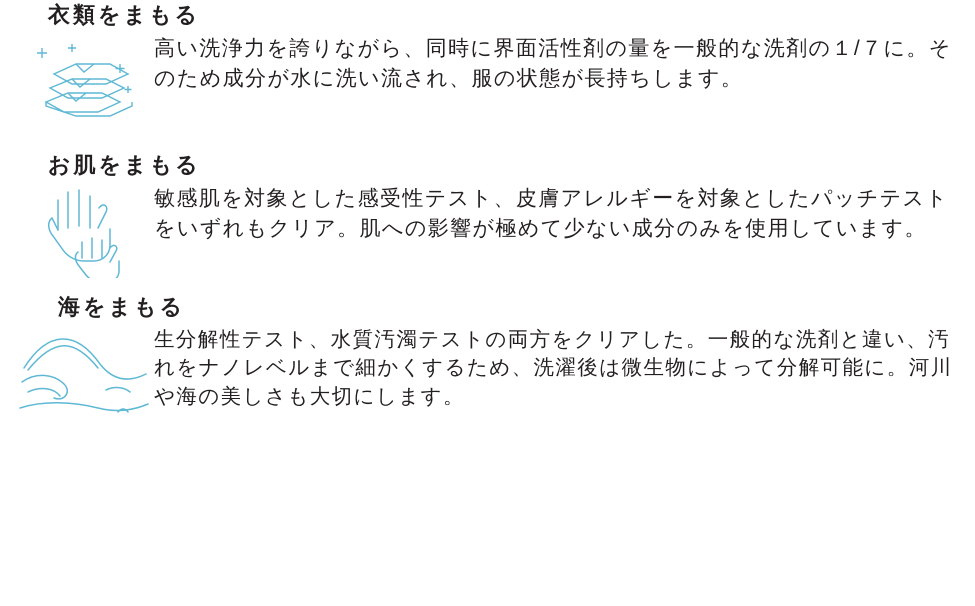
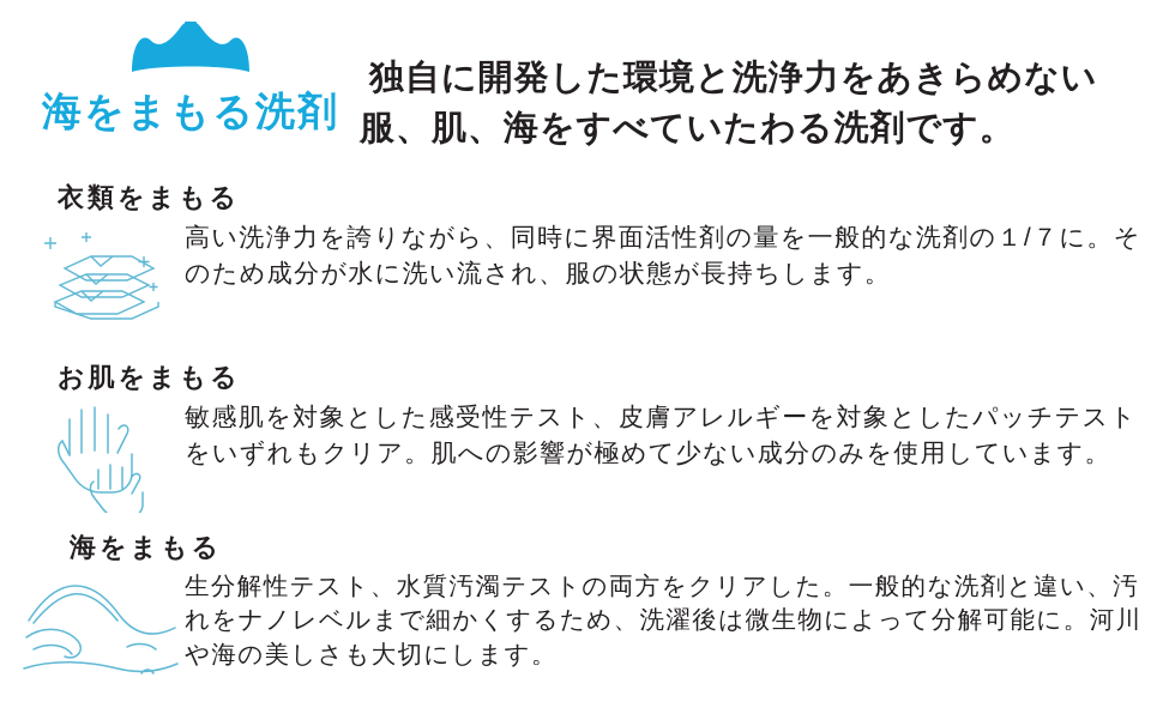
+ 海をまもる洗剤
+ 独自に開発した環境と洗浄力をあきらめない
+ 服、肌、海をすべていたわる洗剤です。
  衣類をまもる
  高い洗浄力を誇りながら、同時に界面活性剤の量を一般的な洗剤の１/７に。そのため成分が水に洗い流され、服の状態が長持ちします。
  お肌をまもる
  敏感肌を対象とした感受性テスト、皮膚アレルギーを対象としたパッチテストをいずれもクリア。肌への影響が極めて少ない成分のみを使用しています。
  海をまもる
  生分解性テスト、水質汚濁テストの両方をクリアした。一般的な洗剤と違い、汚れをナノレベルまで細かくするため、洗濯後は微生物によって分解可能に。河川や海の美しさも大切にします。
